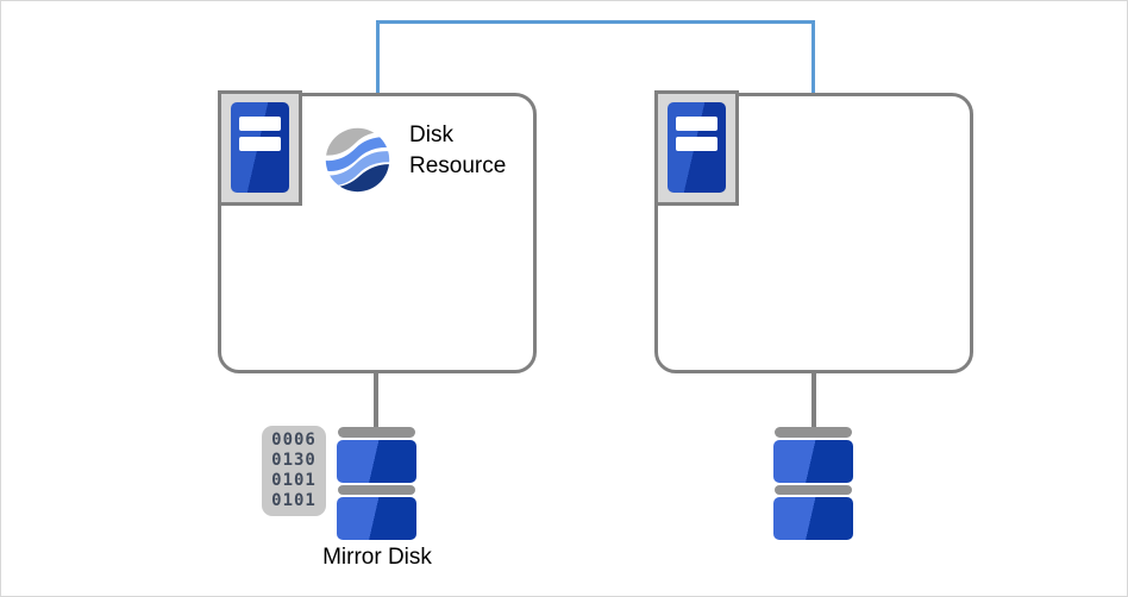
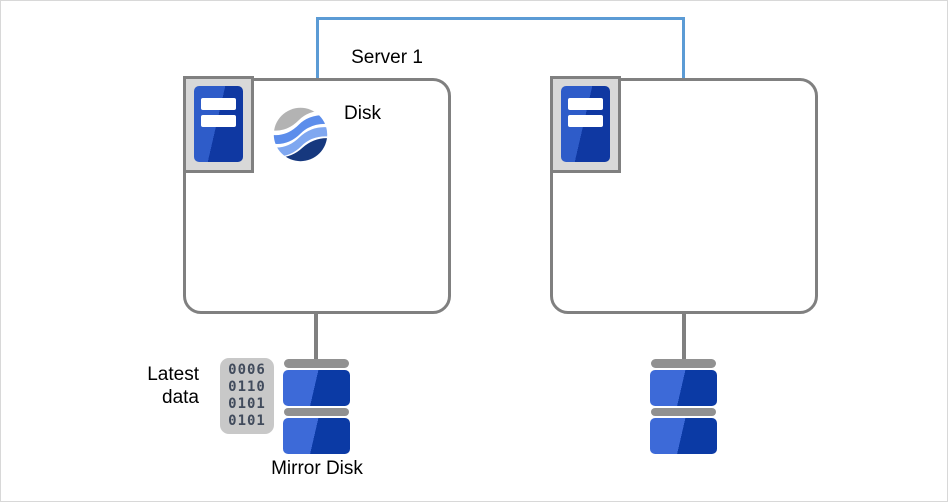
+ Server 1
  Disk
- Resource
  Mirror Disk
+ Latest
+ data
  0006
- 0130
+ 0110
  0101
  0101
